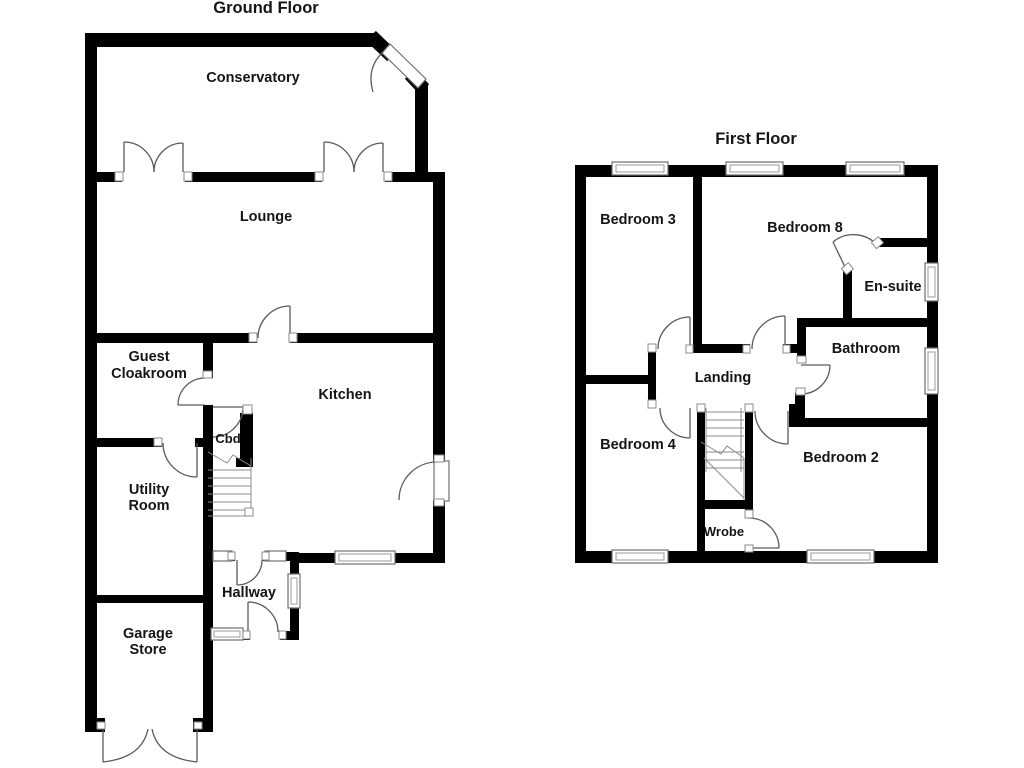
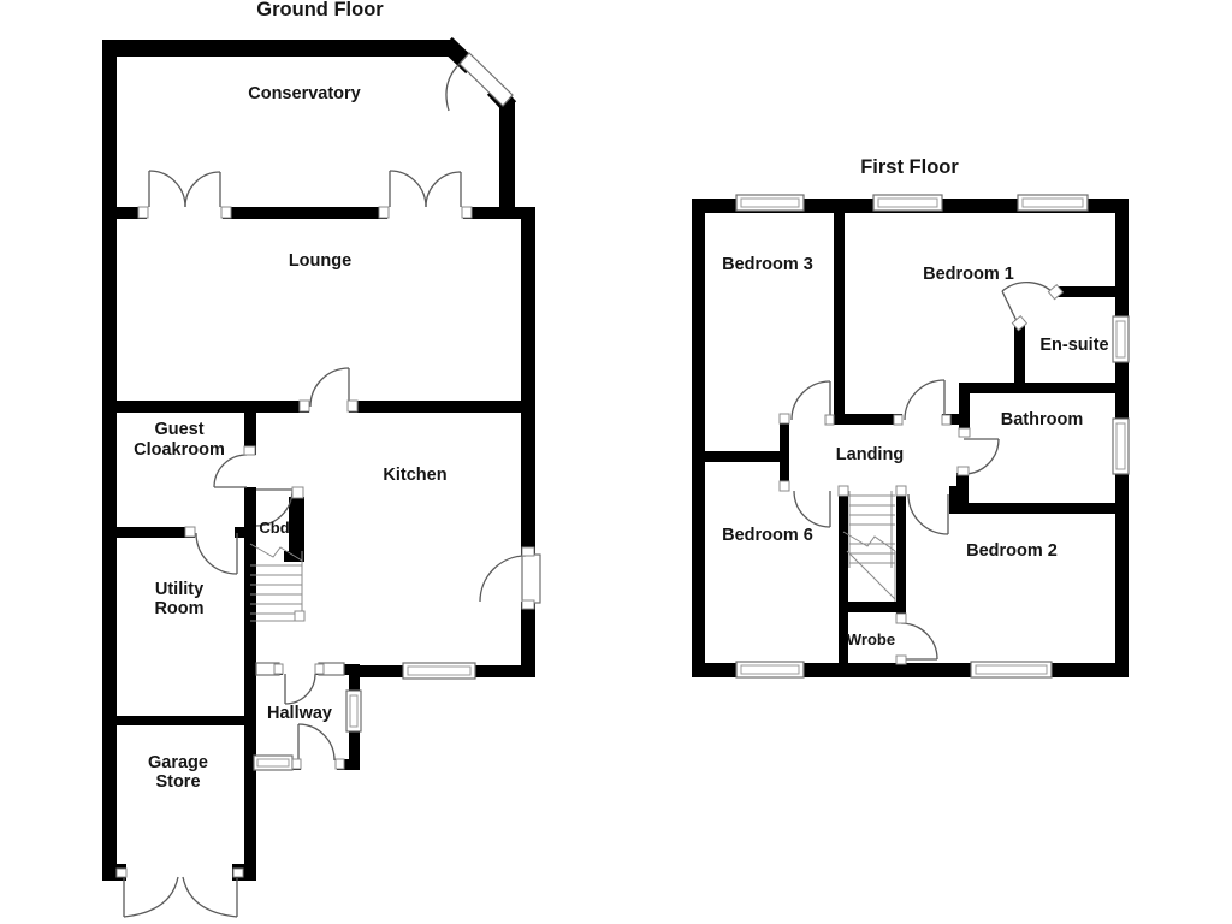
  Ground Floor
  Conservatory
  Lounge
  Guest
  Cloakroom
  Kitchen
  Cbd
  Utility
  Room
  Hallway
  Garage
  Store
  First Floor
  Bedroom 3
- Bedroom 8
+ Bedroom 1
  En-suite
  Bathroom
  Landing
- Bedroom 4
+ Bedroom 6
  Bedroom 2
  Wrobe
